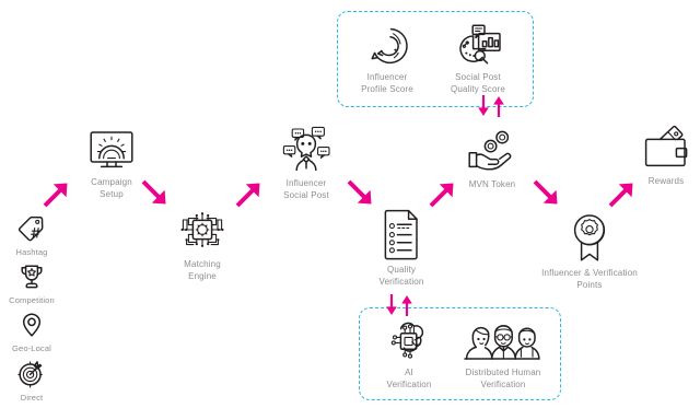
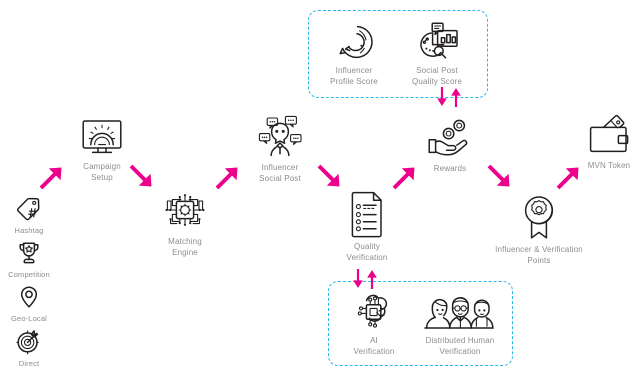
  Hashtag
  Competition
  Geo-Local
  Direct
  Campaign
  Setup
  Matching
  Engine
  Influencer
  Social Post
  Quality
  Verification
- MVN Token
+ Rewards
  Influencer & Verification
  Points
- Rewards
+ MVN Token
  Influencer
  Profile Score
  Social Post
  Quality Score
  AI
  Verification
  Distributed Human
  Verification
